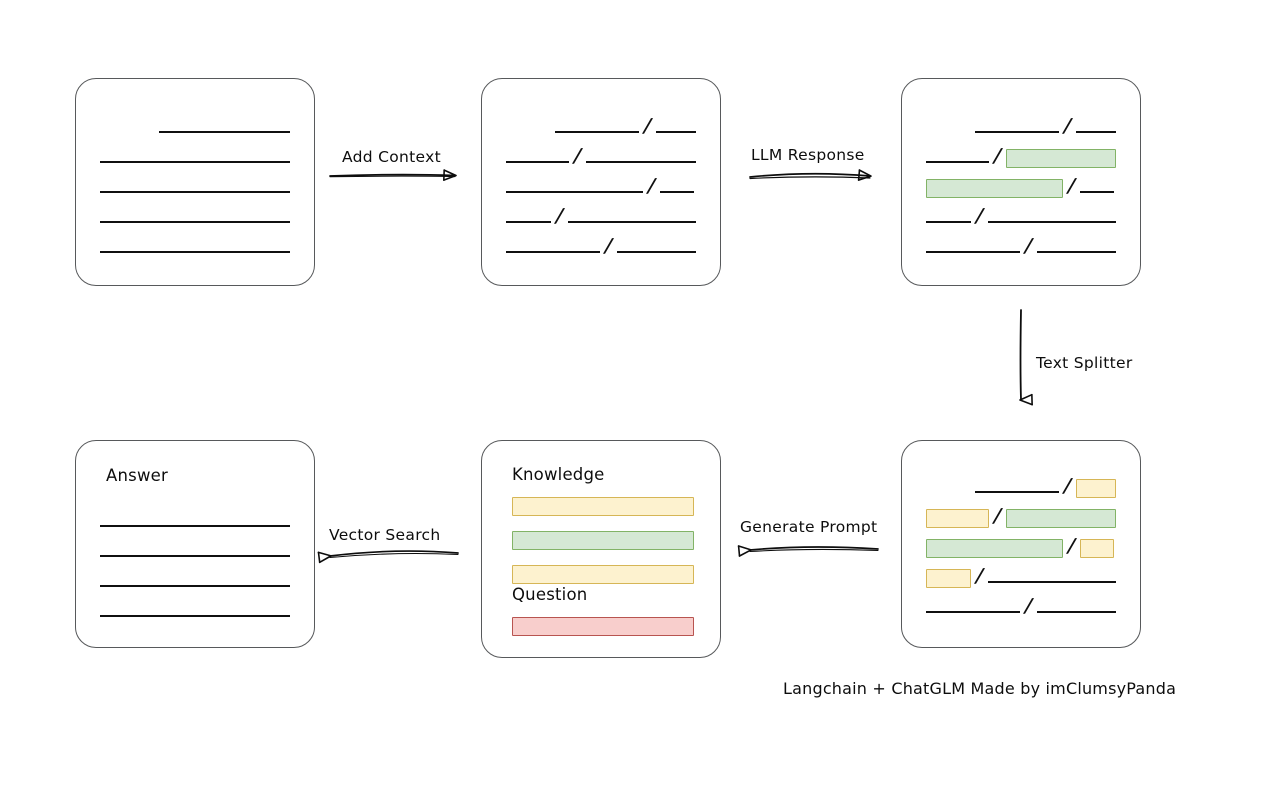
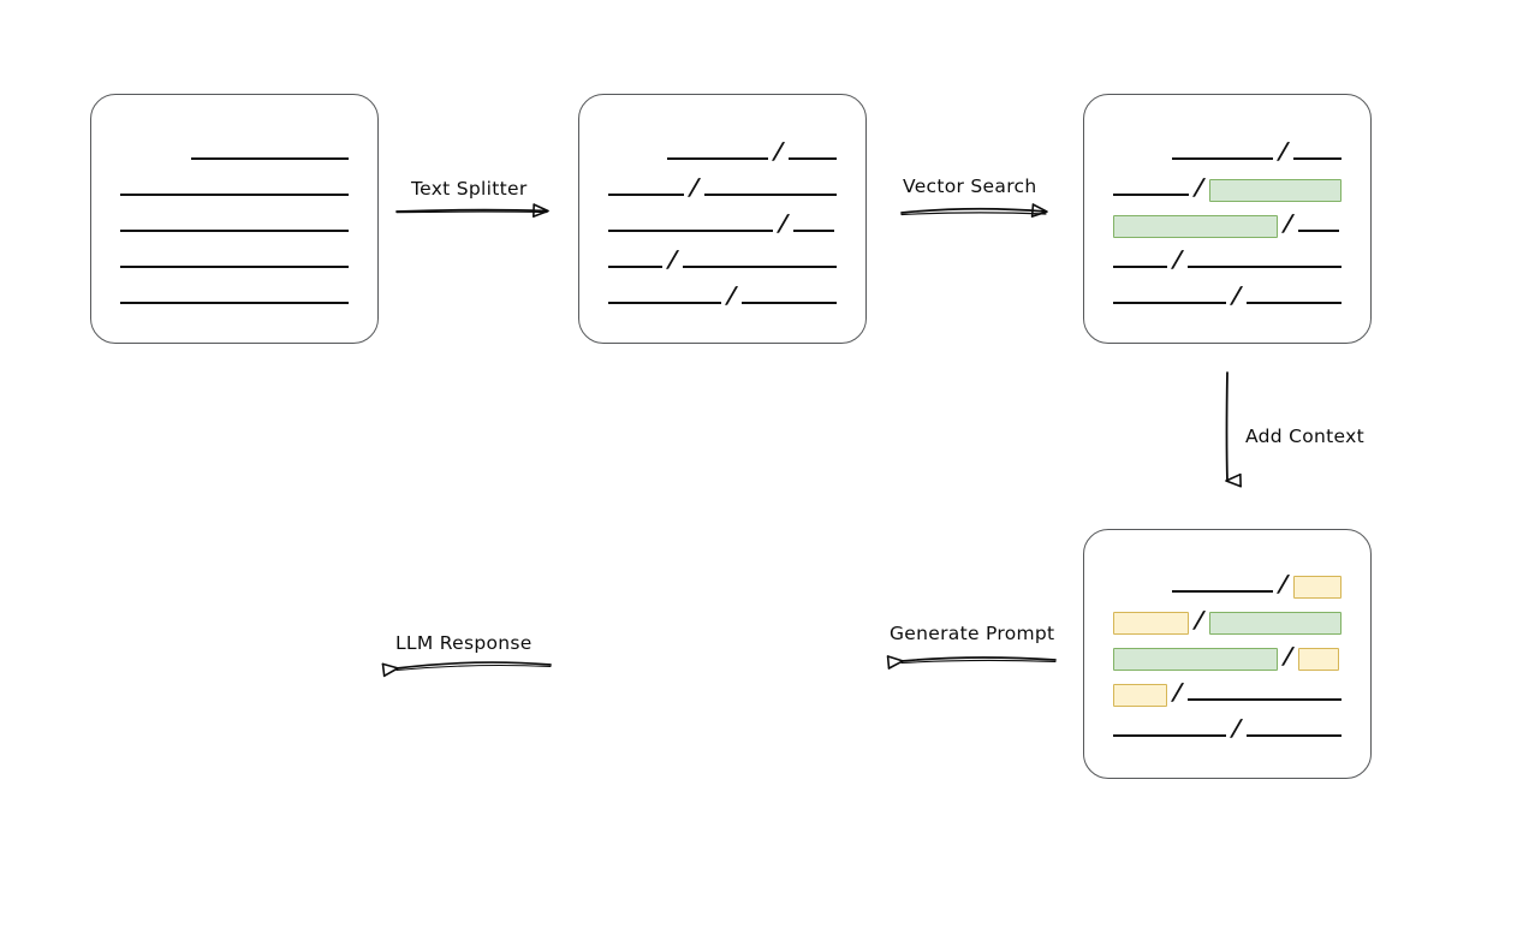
- Add Context
+ Text Splitter
- LLM Response
+ Vector Search
- Text Splitter
+ Add Context
  Generate Prompt
- Vector Search
+ LLM Response
- Knowledge
- Question
- Answer
- Langchain + ChatGLM Made by imClumsyPanda
